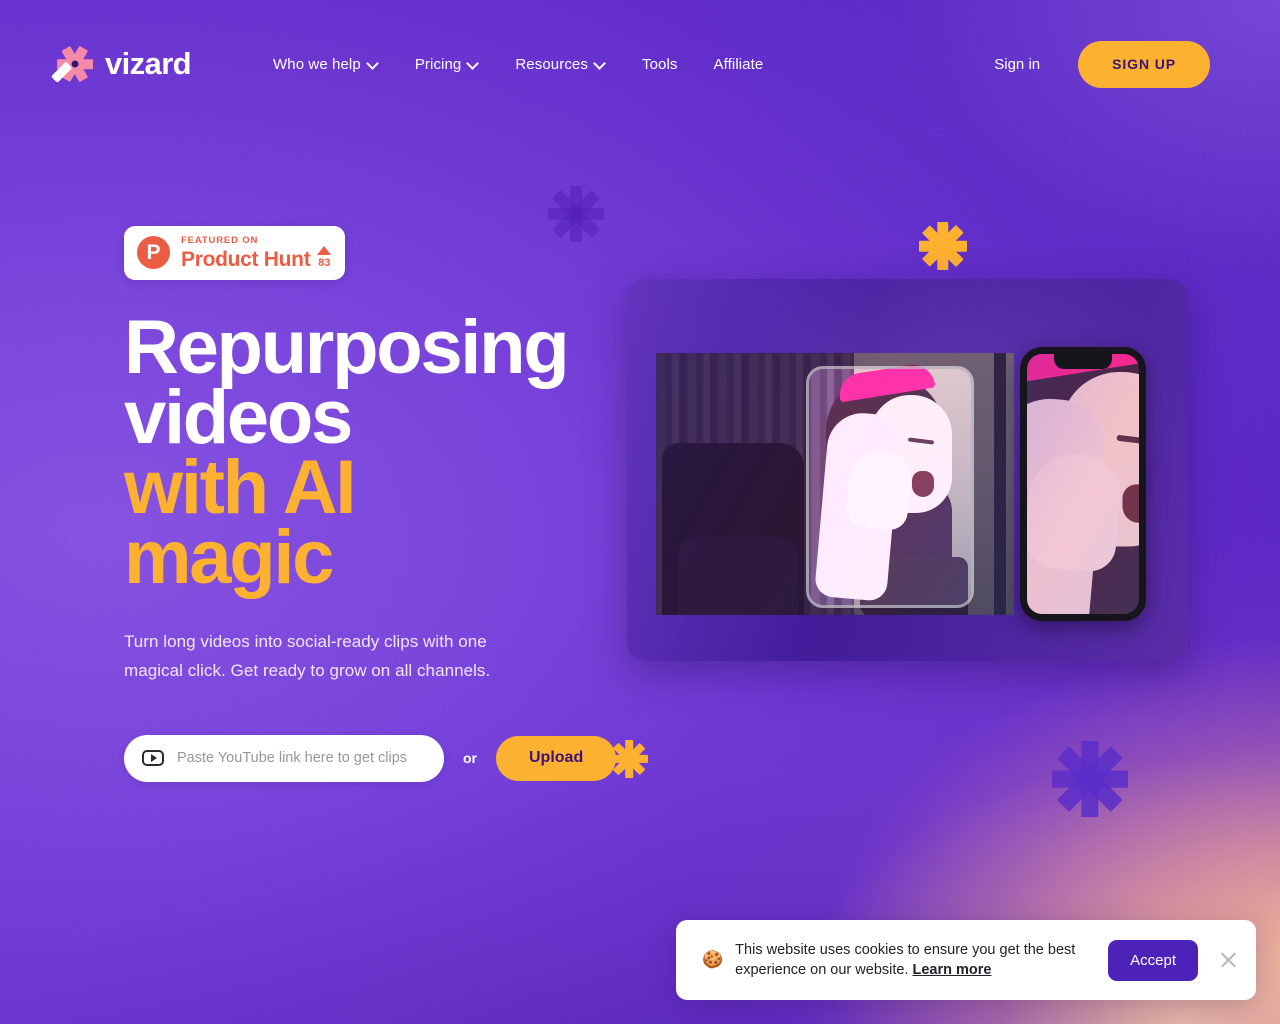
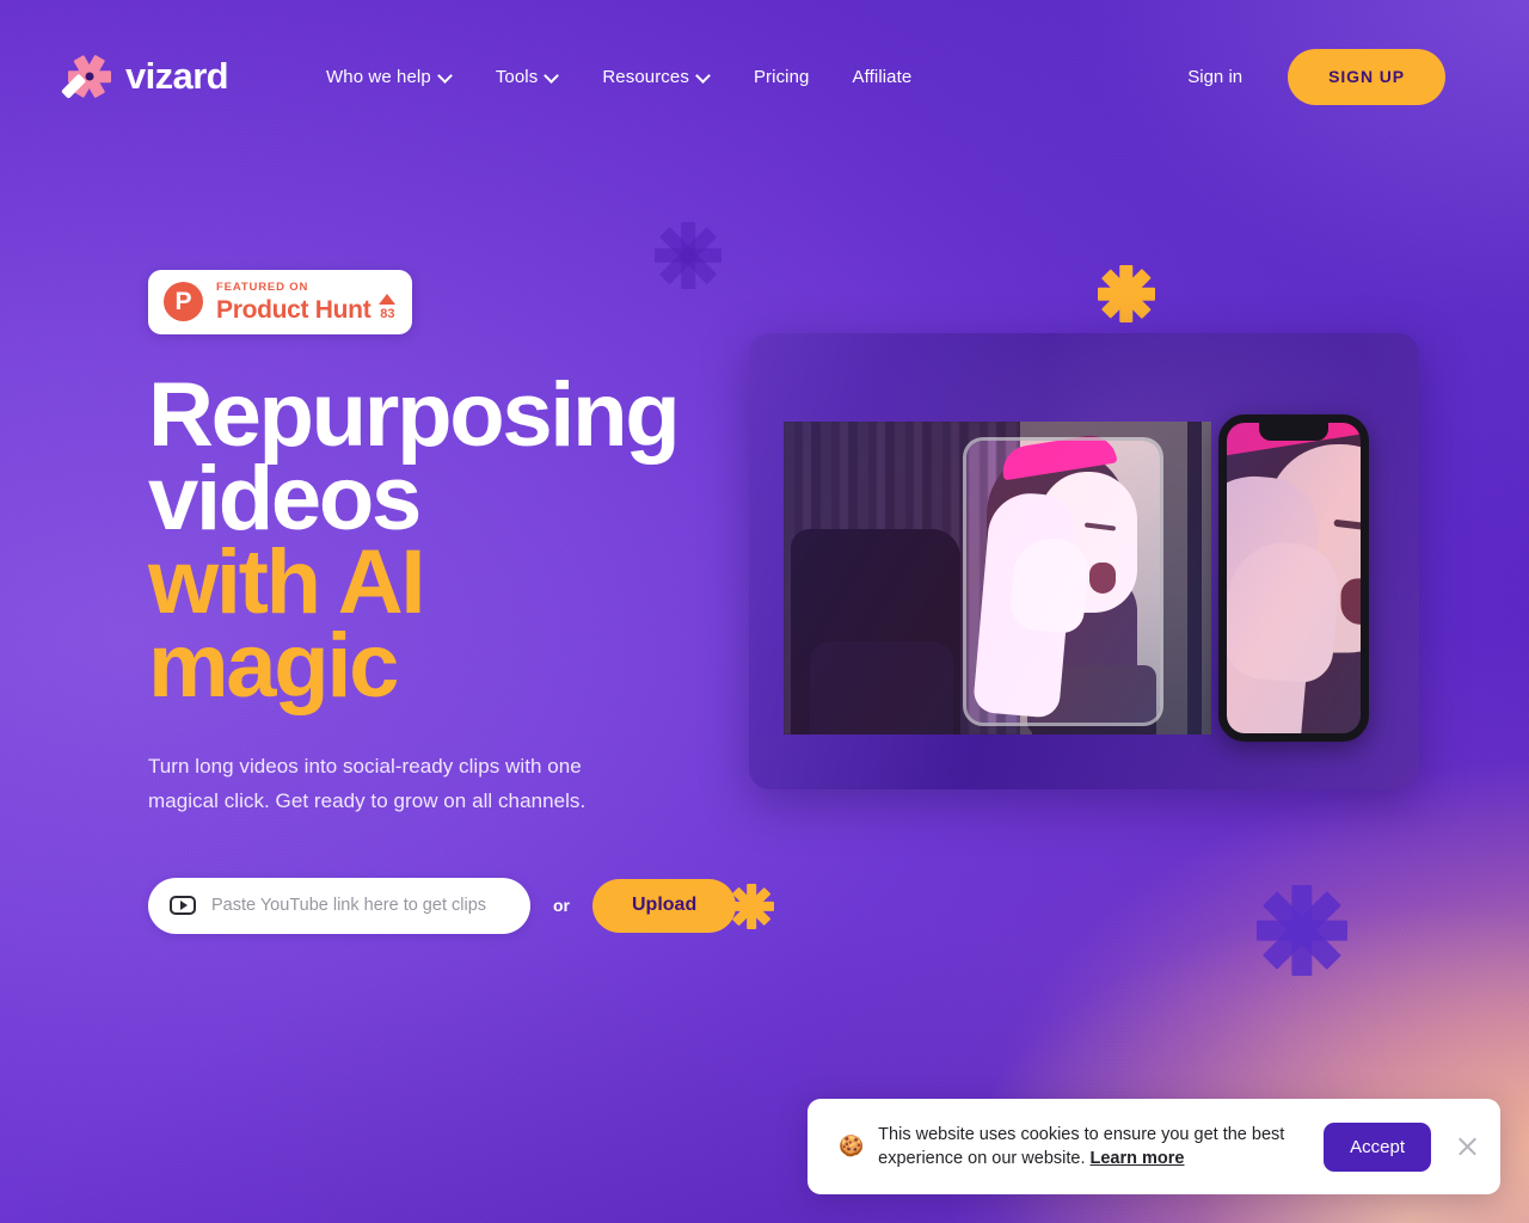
  vizard
  Who we help
- Pricing
+ Tools
  Resources
- Tools
+ Pricing
  Affiliate
  Sign in
  SIGN UP
  P
  FEATURED ON
  Product Hunt
  83
  Repurposing
  videos
  with AI
  magic
  Turn long videos into social-ready clips with one magical click. Get ready to grow on all channels.
  Paste YouTube link here to get clips
  or
  Upload
  🍪
  This website uses cookies to ensure you get the best experience on our website. Learn more
  Accept
